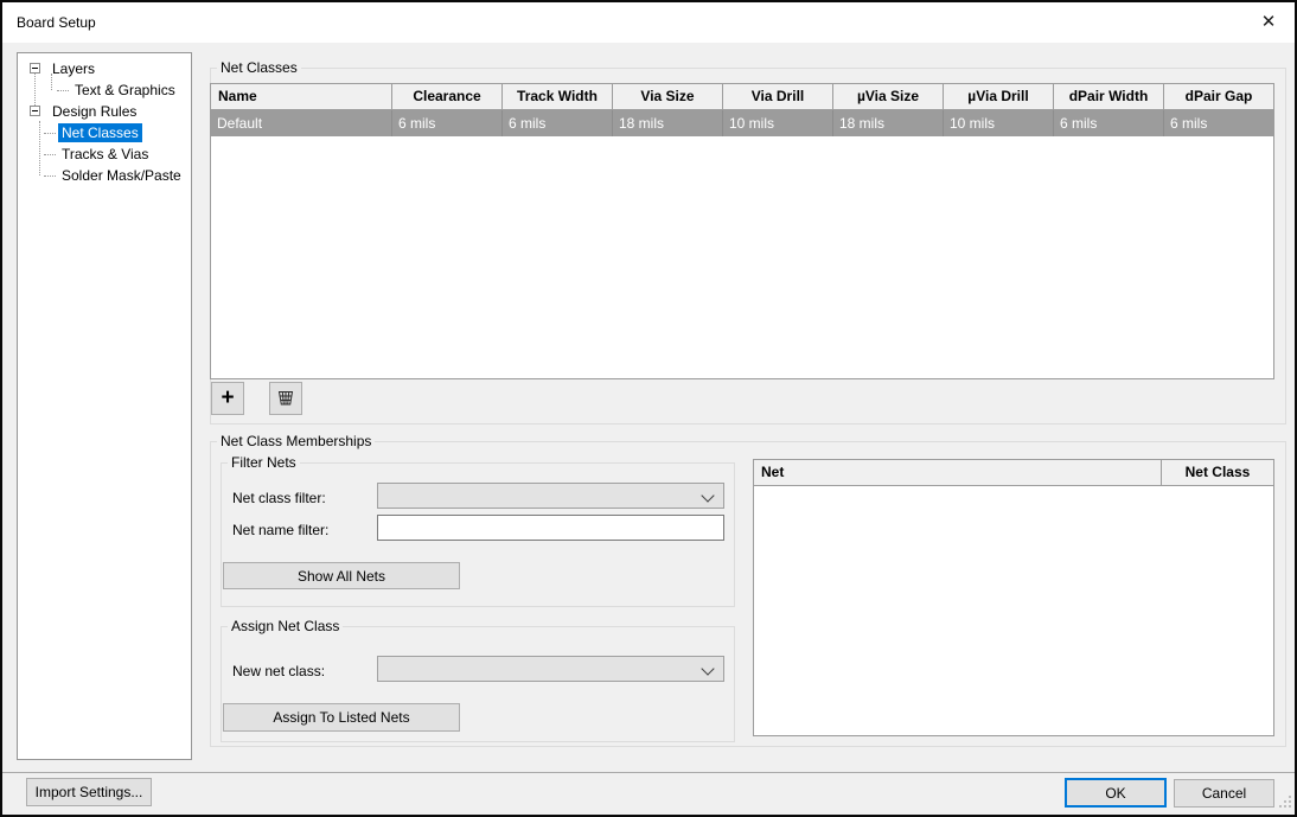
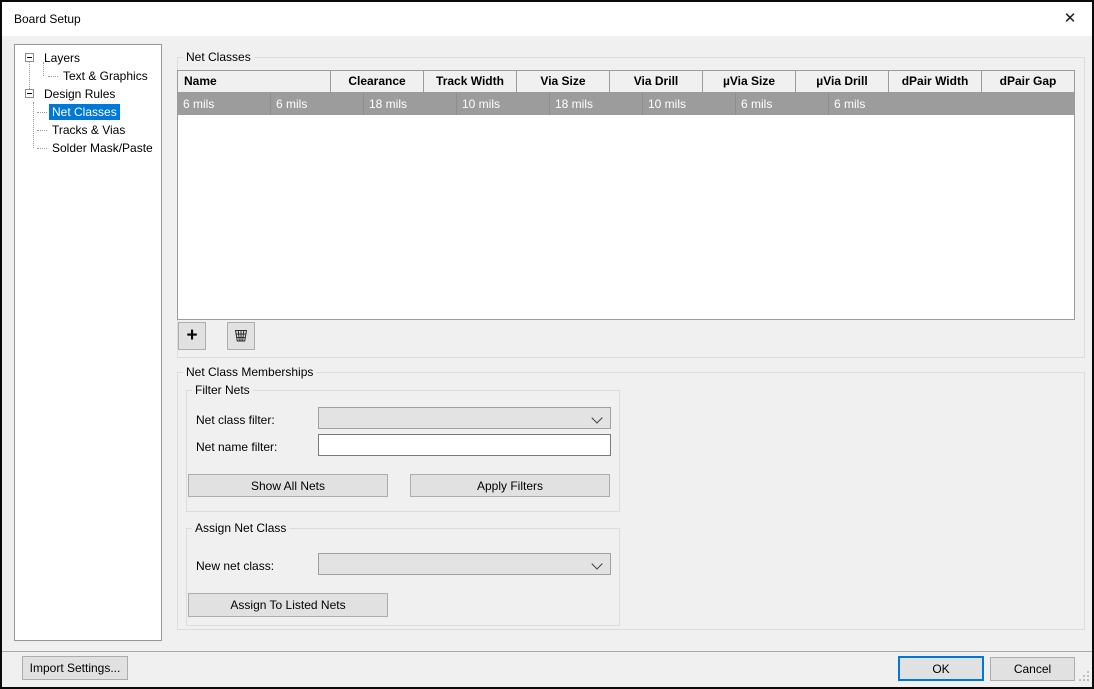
  Board Setup
  ✕
  Layers
  Text & Graphics
  Design Rules
  Net Classes
  Tracks & Vias
  Solder Mask/Paste
  Net Classes
  Name
  Clearance
  Track Width
  Via Size
  Via Drill
  µVia Size
  µVia Drill
  dPair Width
  dPair Gap
- Default
  6 mils
  6 mils
  18 mils
  10 mils
  18 mils
  10 mils
  6 mils
  6 mils
  +
  Net Class Memberships
  Filter Nets
  Net class filter:
  Net name filter:
  Show All Nets
+ Apply Filters
  Assign Net Class
  New net class:
  Assign To Listed Nets
- Net
- Net Class
  Import Settings...
  OK
  Cancel
